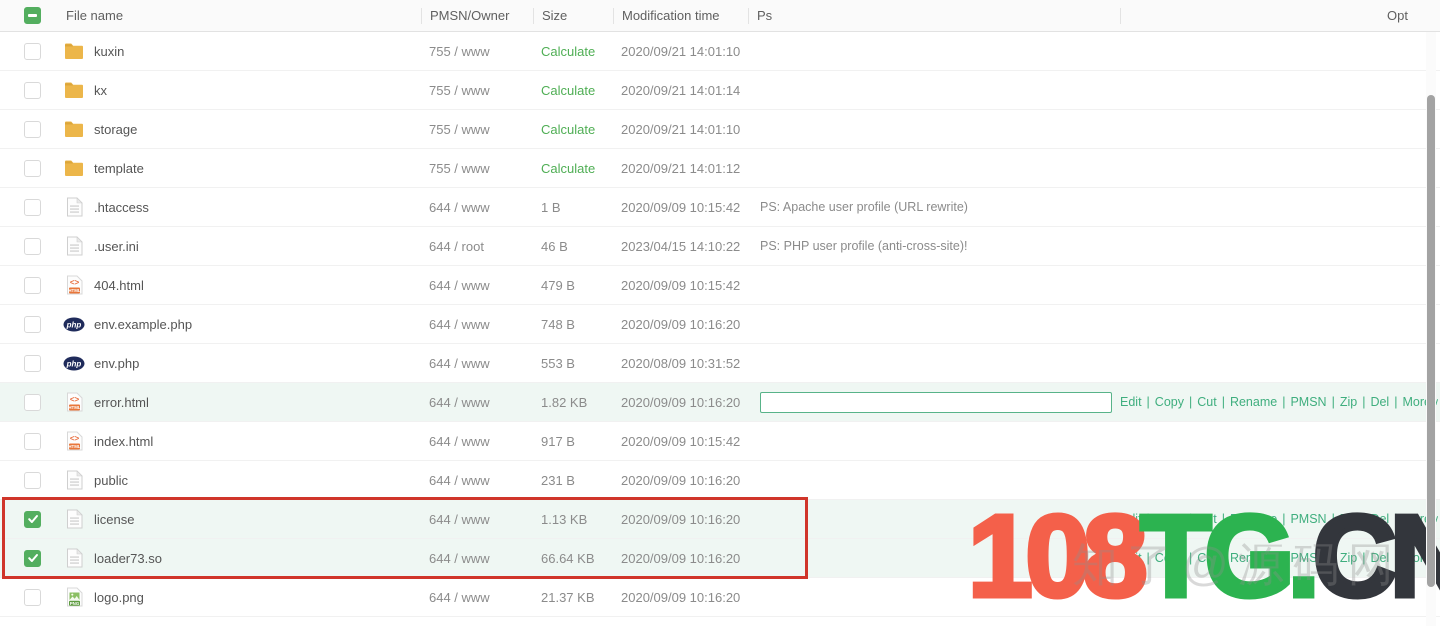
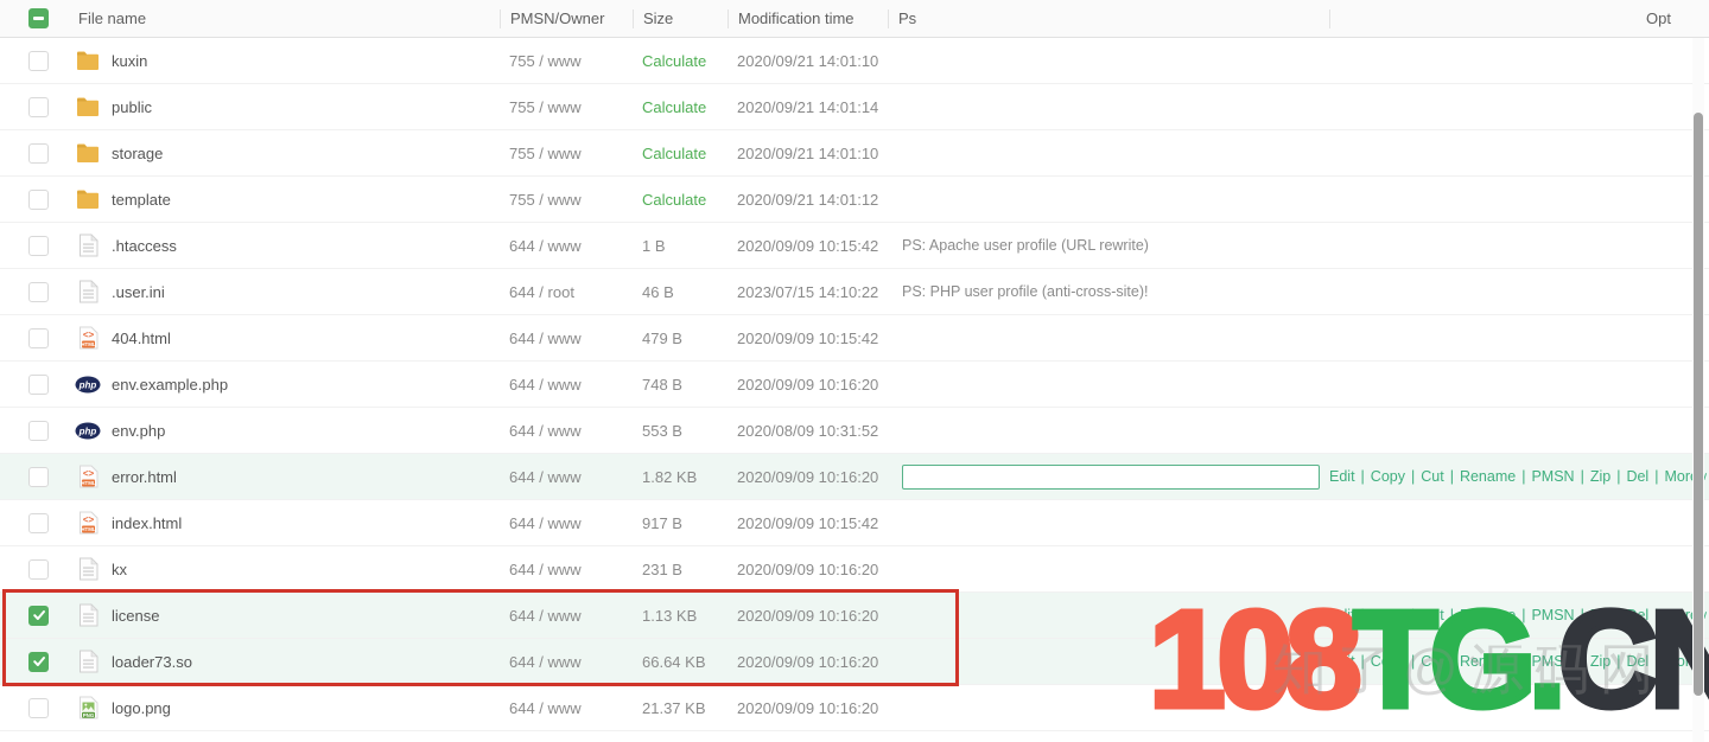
  File name
  PMSN/Owner
  Size
  Modification time
  Ps
  Opt
  kuxin
  755 / www
  Calculate
  2020/09/21 14:01:10
- kx
+ public
  755 / www
  Calculate
  2020/09/21 14:01:14
  storage
  755 / www
  Calculate
  2020/09/21 14:01:10
  template
  755 / www
  Calculate
  2020/09/21 14:01:12
  .htaccess
  644 / www
  1 B
  2020/09/09 10:15:42
  PS: Apache user profile (URL rewrite)
  .user.ini
  644 / root
  46 B
- 2023/04/15 14:10:22
+ 2023/07/15 14:10:22
  PS: PHP user profile (anti-cross-site)!
  <>
  404.html
  644 / www
  479 B
  2020/09/09 10:15:42
  php
  env.example.php
  644 / www
  748 B
  2020/09/09 10:16:20
  php
  env.php
  644 / www
  553 B
  2020/08/09 10:31:52
  <>
  error.html
  644 / www
  1.82 KB
  2020/09/09 10:16:20
  Edit
  |
  Copy
  |
  Cut
  |
  Rename
  |
  PMSN
  |
  Zip
  |
  Del
  |
  Mor
  <>
  index.html
  644 / www
  917 B
  2020/09/09 10:15:42
- public
+ kx
  644 / www
  231 B
  2020/09/09 10:16:20
  license
  644 / www
  1.13 KB
  2020/09/09 10:16:20
  Edit
  |
  Copy
  |
  Cut
  |
  Rename
  |
  PMSN
  |
  Zip
  |
  Del
  |
  Mor
  loader73.so
  644 / www
  66.64 KB
  2020/09/09 10:16:20
  Edit
  |
  Copy
  |
  Cut
  |
  Rename
  PMSN
  |
  Zip
  |
  Del
  |
  Mor
  logo.png
  644 / www
  21.37 KB
  2020/09/09 10:16:20
  知了@源码网
  108TG.C
